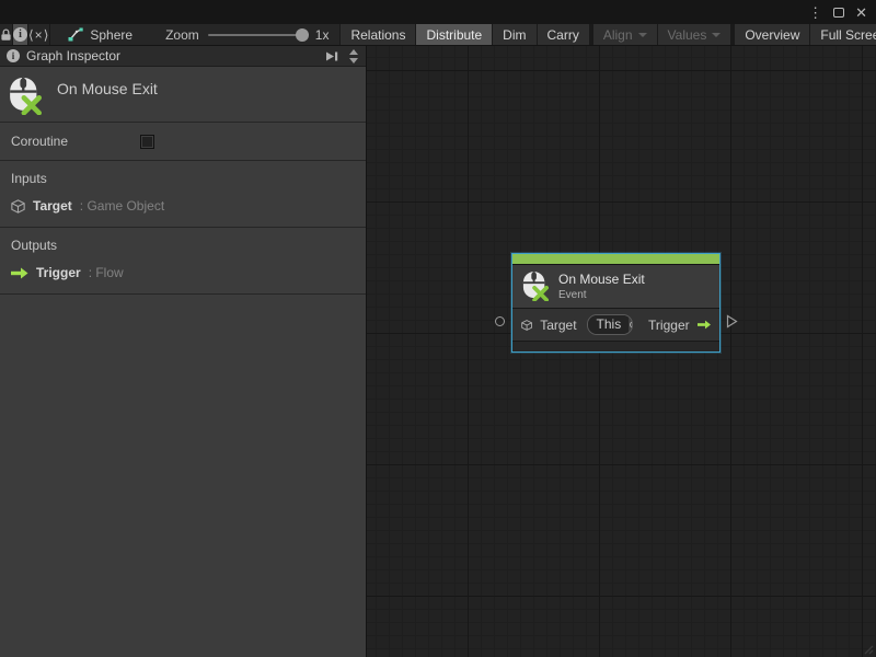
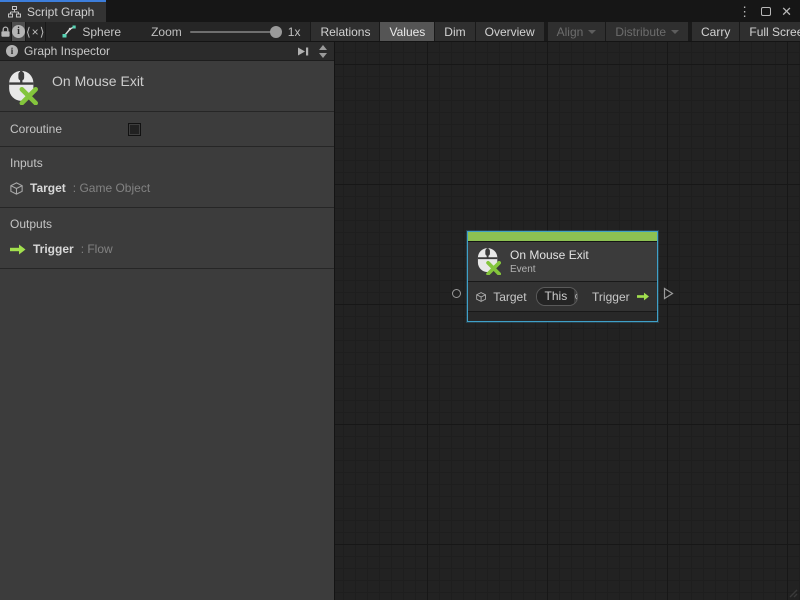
+ Script Graph
  ⋮
  ✕
  i
  ⟨×⟩
  Sphere
  Zoom
  1x
  Relations
- Distribute
+ Values
  Dim
- Carry
+ Overview
  Align
- Values
+ Distribute
- Overview
+ Carry
  Full Scre
  i
  Graph Inspector
  On Mouse Exit
  Coroutine
  Inputs
  Target
  : Game Object
  Outputs
  Trigger
  : Flow
  On Mouse Exit
  Event
  Target
  This
  Trigger
